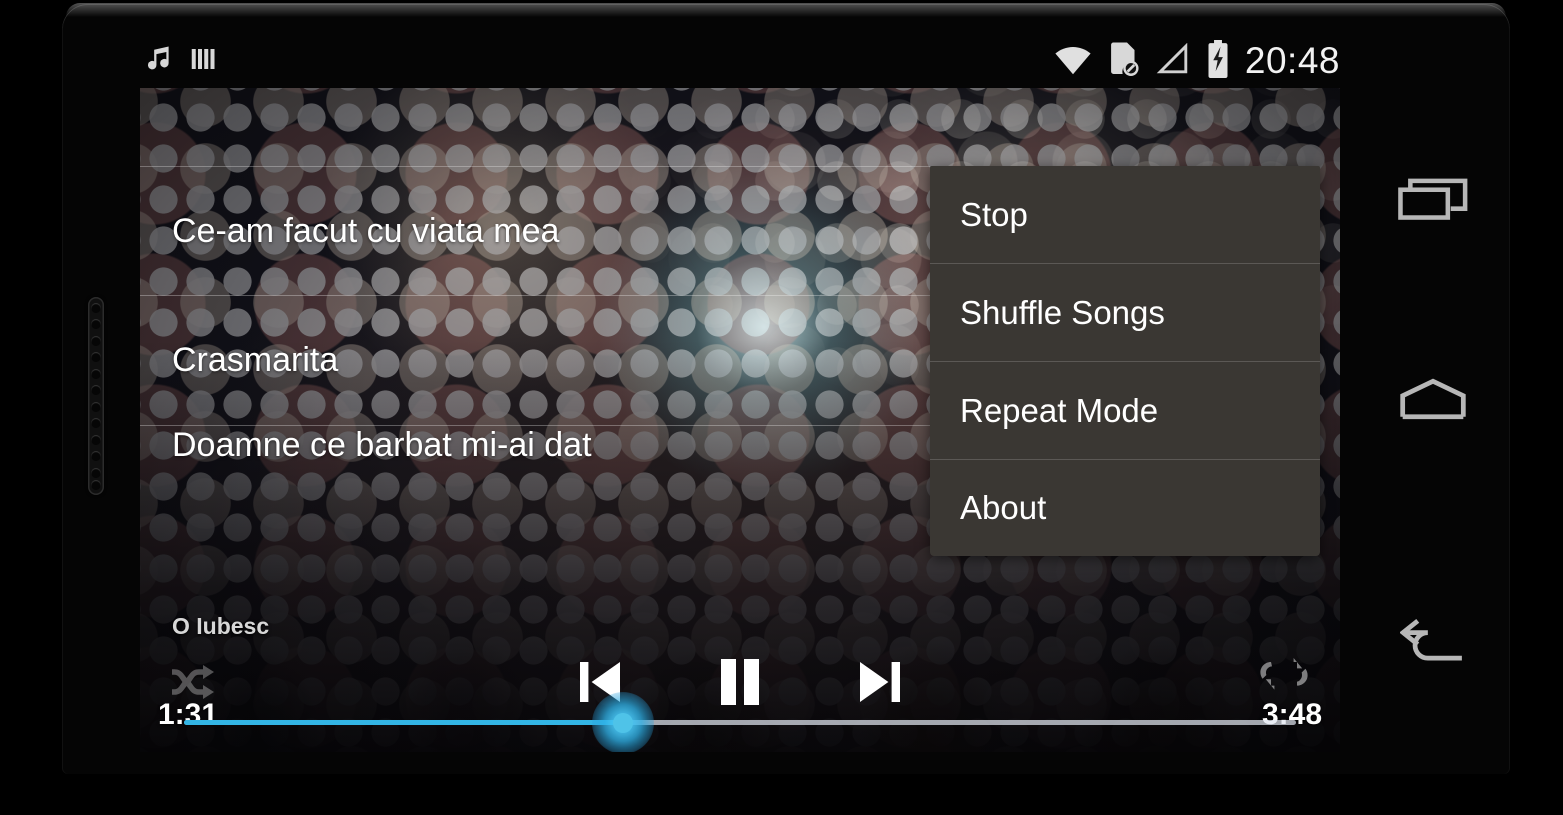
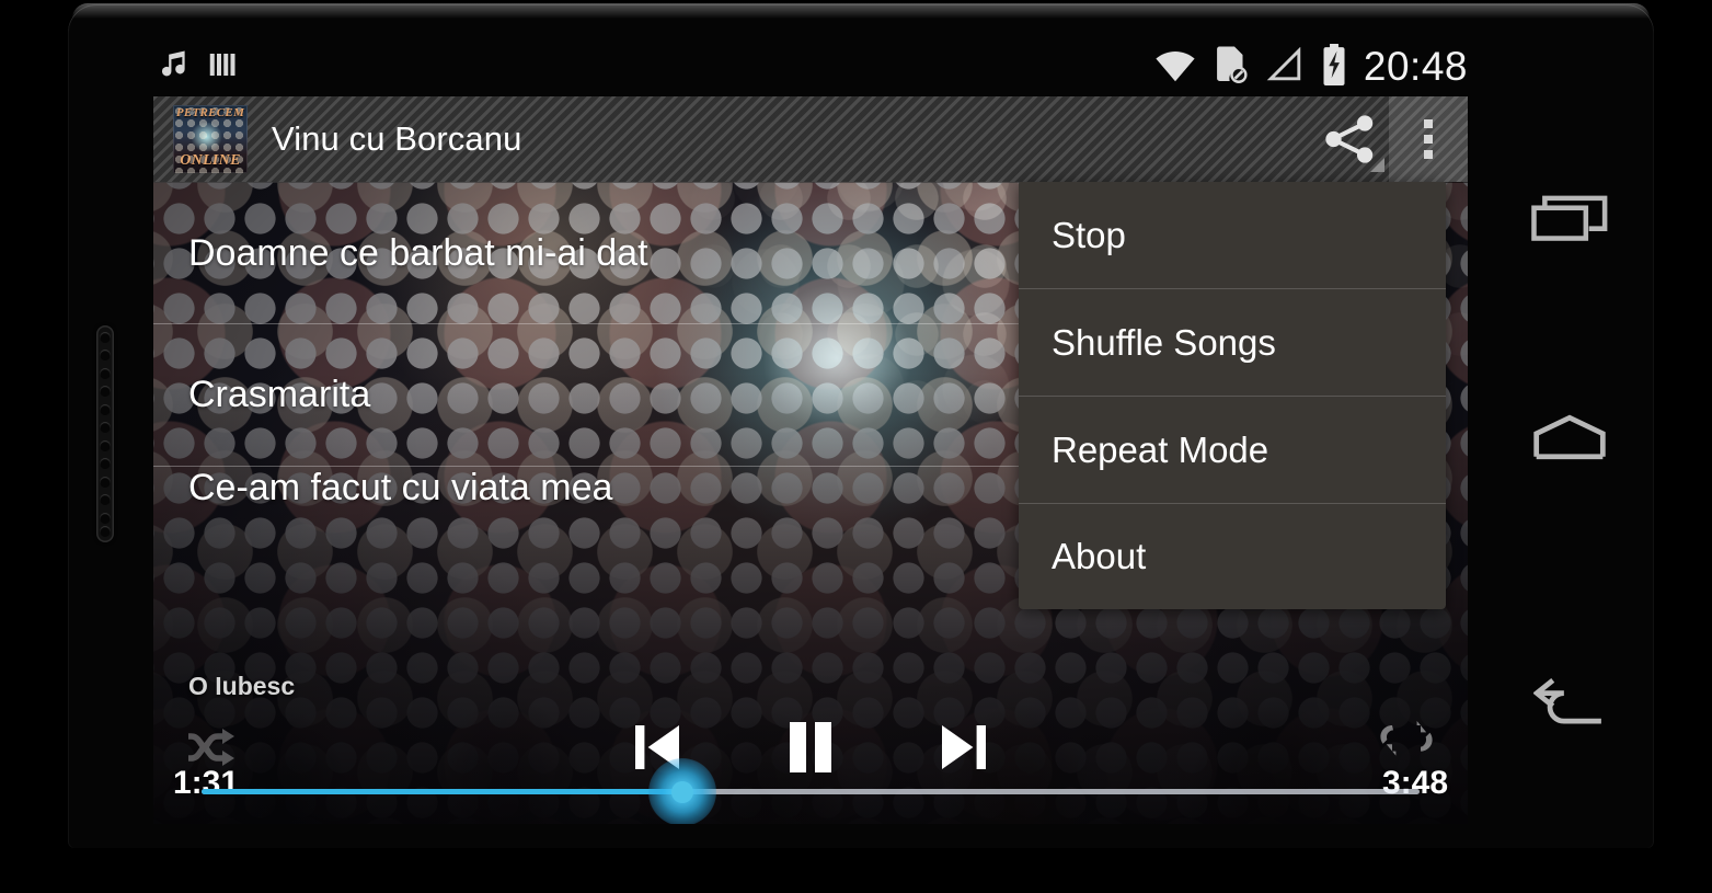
  20:48
- Ce-am facut cu viata mea
+ Doamne ce barbat mi-ai dat
  Crasmarita
- Doamne ce barbat mi-ai dat
+ Ce-am facut cu viata mea
  O Iubesc
  1:31
  3:48
+ PETRECEM
+ ONLINE
+ Vinu cu Borcanu
  Stop
  Shuffle Songs
  Repeat Mode
  About
